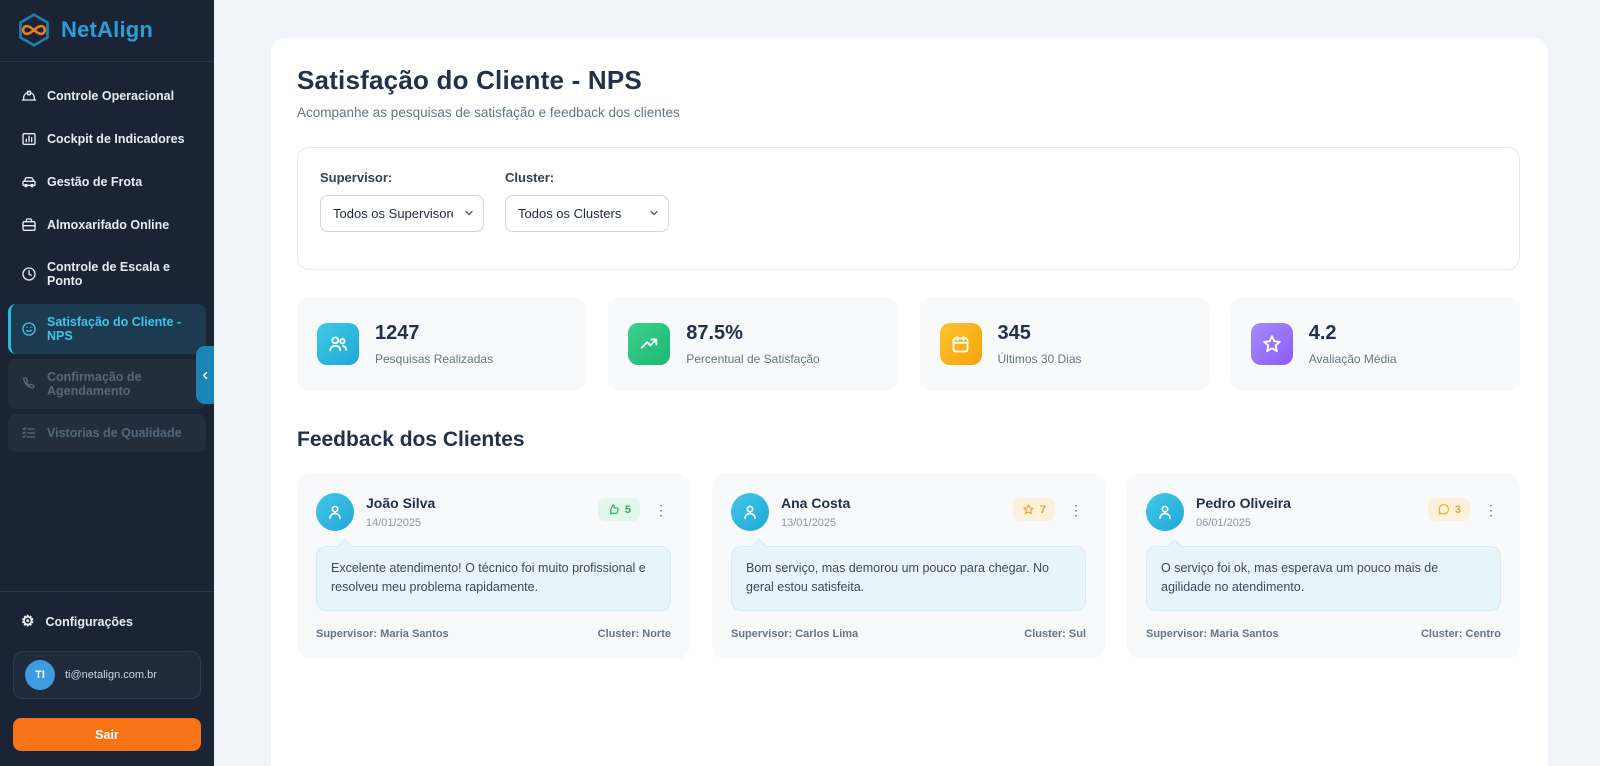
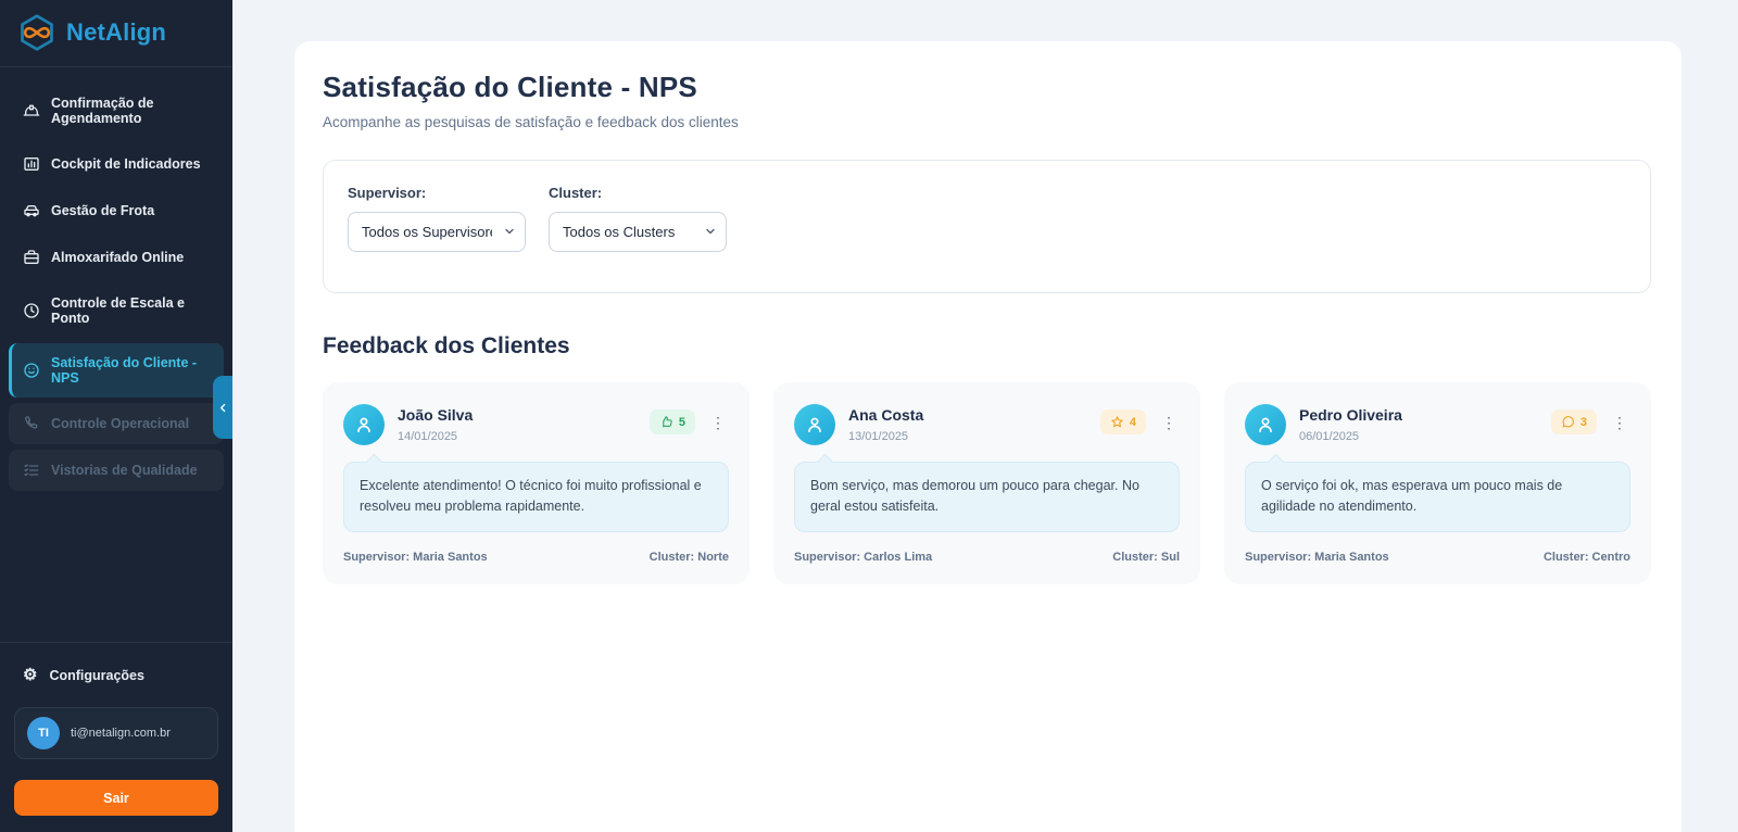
  NetAlign
- Controle Operacional
+ Confirmação de Agendamento
  Cockpit de Indicadores
  Gestão de Frota
  Almoxarifado Online
  Controle de Escala e Ponto
  Satisfação do Cliente - NPS
- Confirmação de Agendamento
+ Controle Operacional
  Vistorias de Qualidade
  ⚙
  Configurações
  TI
  ti@netalign.com.br
  Sair
  Satisfação do Cliente - NPS
  Acompanhe as pesquisas de satisfação e feedback dos clientes
  Supervisor:
  Todos os Supervisor
  Cluster:
  Todos os Clusters
- 1247
- Pesquisas Realizadas
- 87.5%
- Percentual de Satisfação
- 345
- Últimos 30 Dias
- 4.2
- Avaliação Média
  Feedback dos Clientes
  João Silva
  14/01/2025
  5
  ⋮
  Excelente atendimento! O técnico foi muito profissional e resolveu meu problema rapidamente.
  Supervisor: Maria Santos
  Cluster: Norte
  Ana Costa
  13/01/2025
- 7
+ 4
  ⋮
  Bom serviço, mas demorou um pouco para chegar. No geral estou satisfeita.
  Supervisor: Carlos Lima
  Cluster: Sul
  Pedro Oliveira
  06/01/2025
  3
  ⋮
  O serviço foi ok, mas esperava um pouco mais de agilidade no atendimento.
  Supervisor: Maria Santos
  Cluster: Centro
